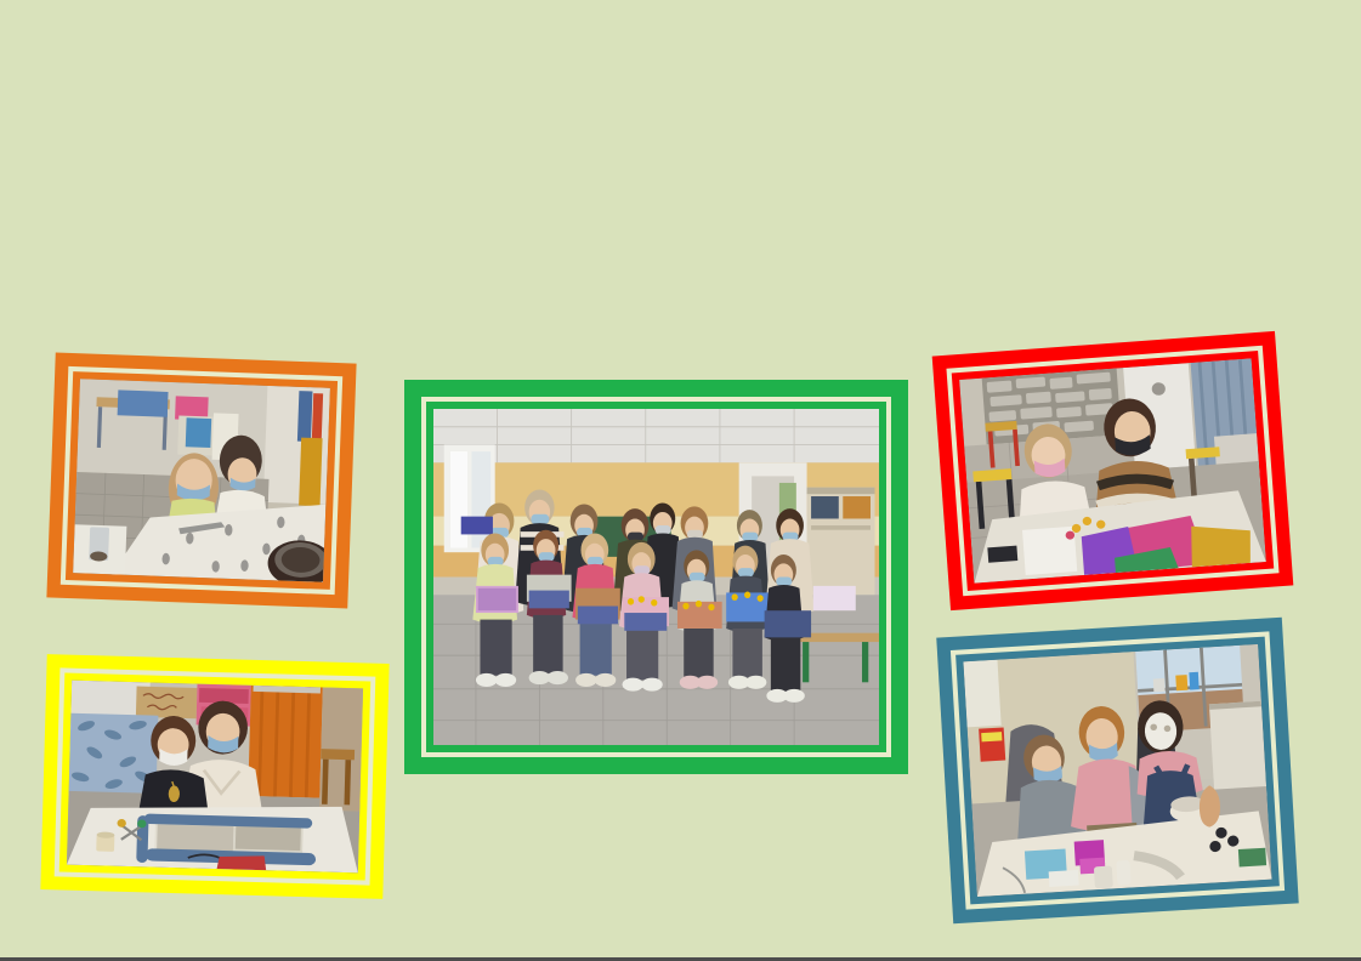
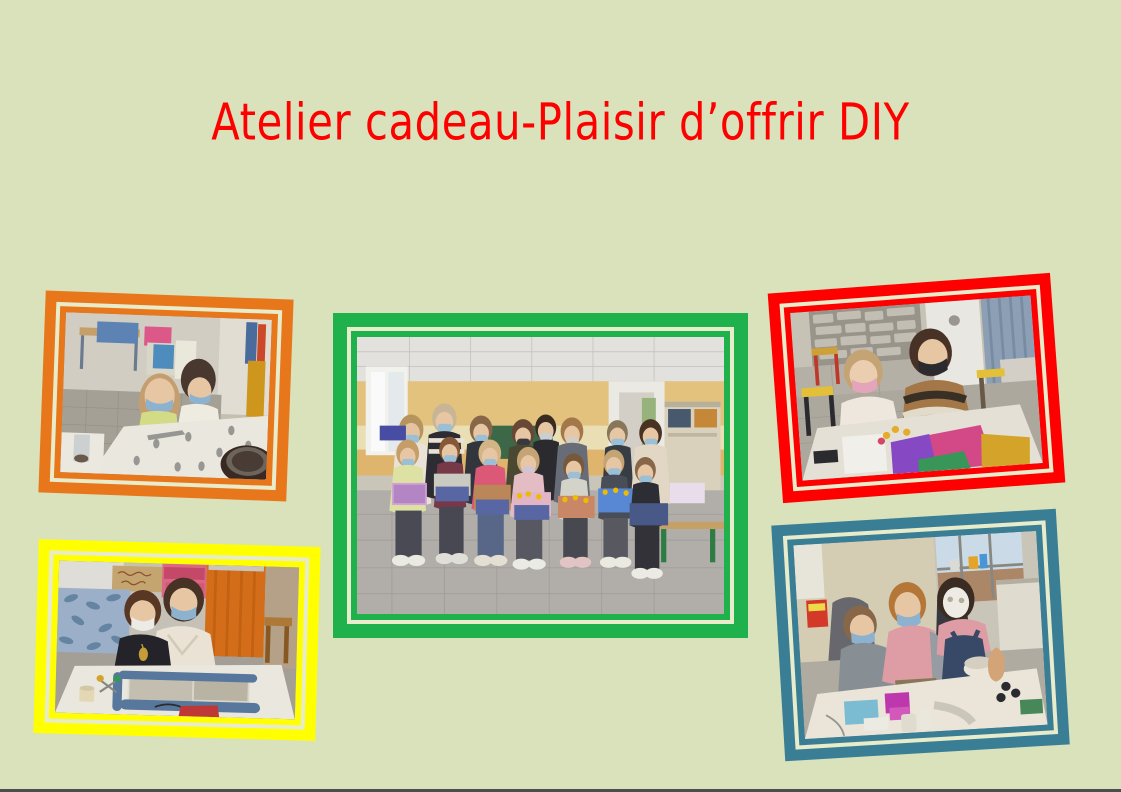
+ Atelier cadeau-Plaisir d’offrir DIY
